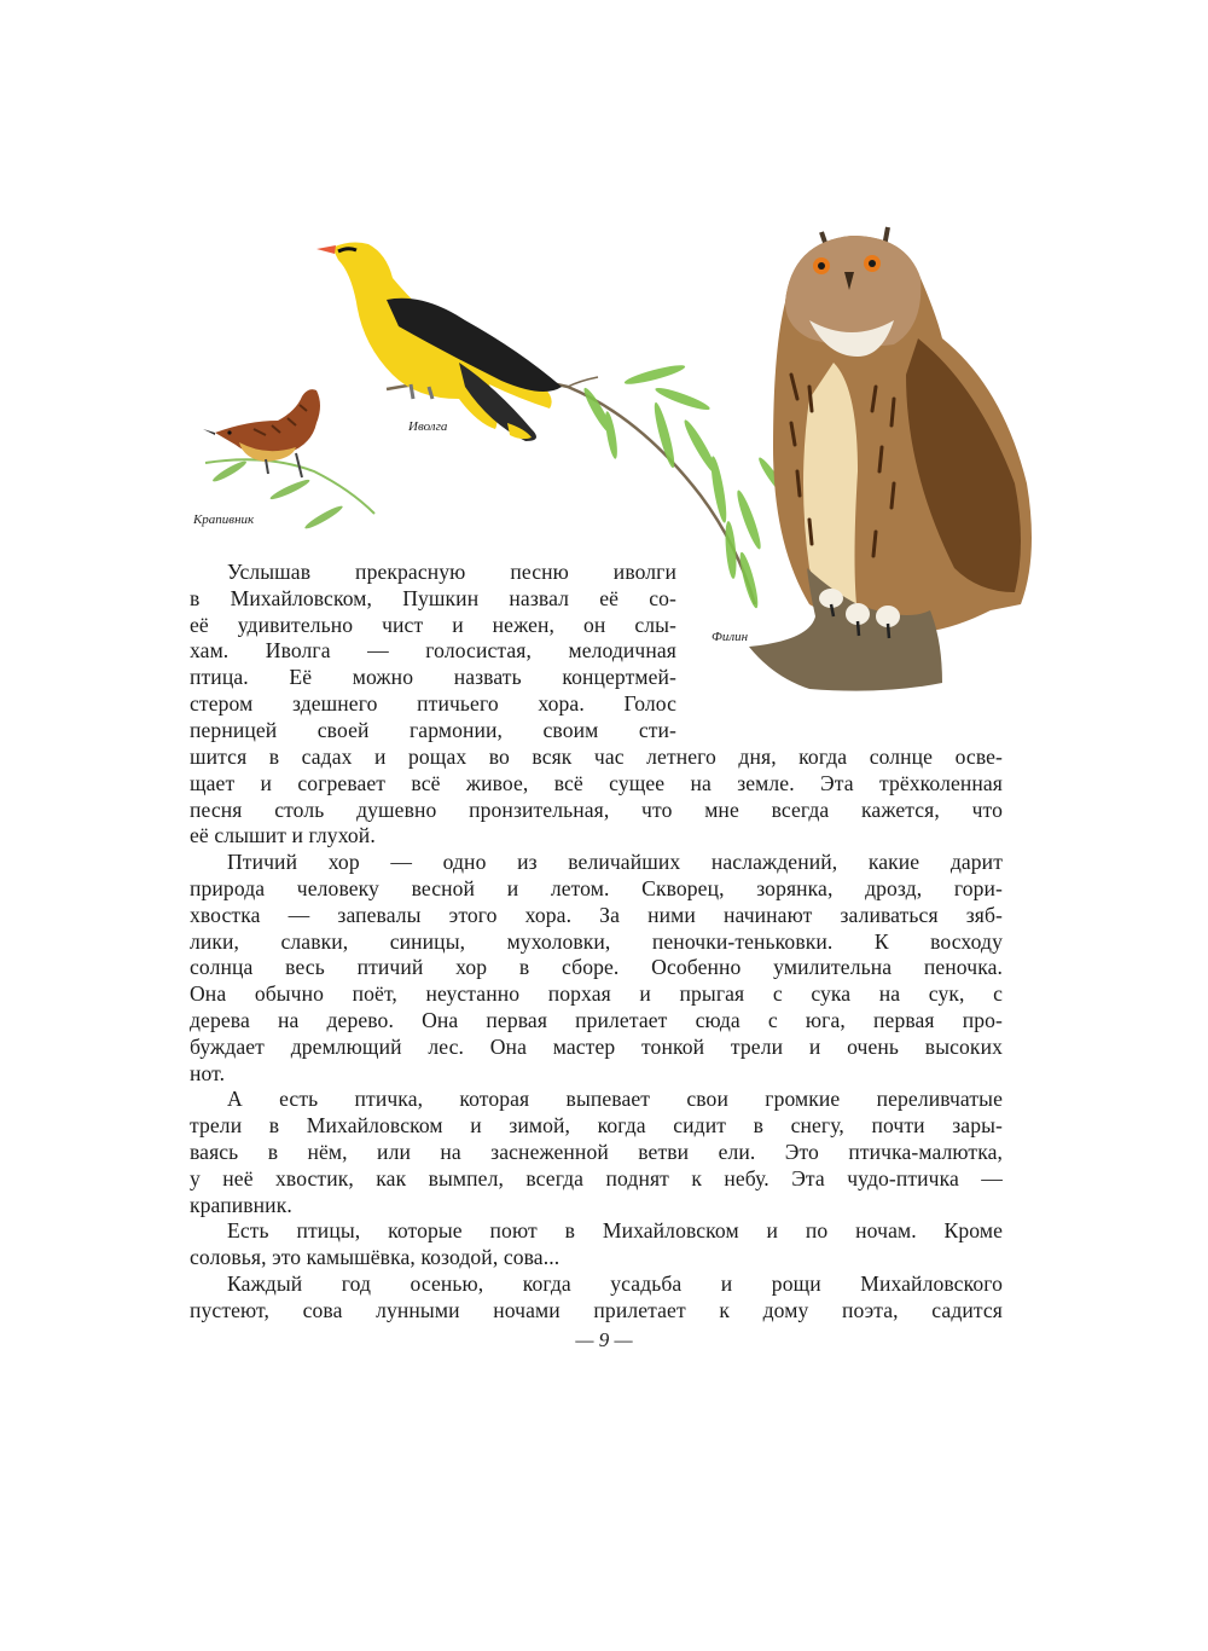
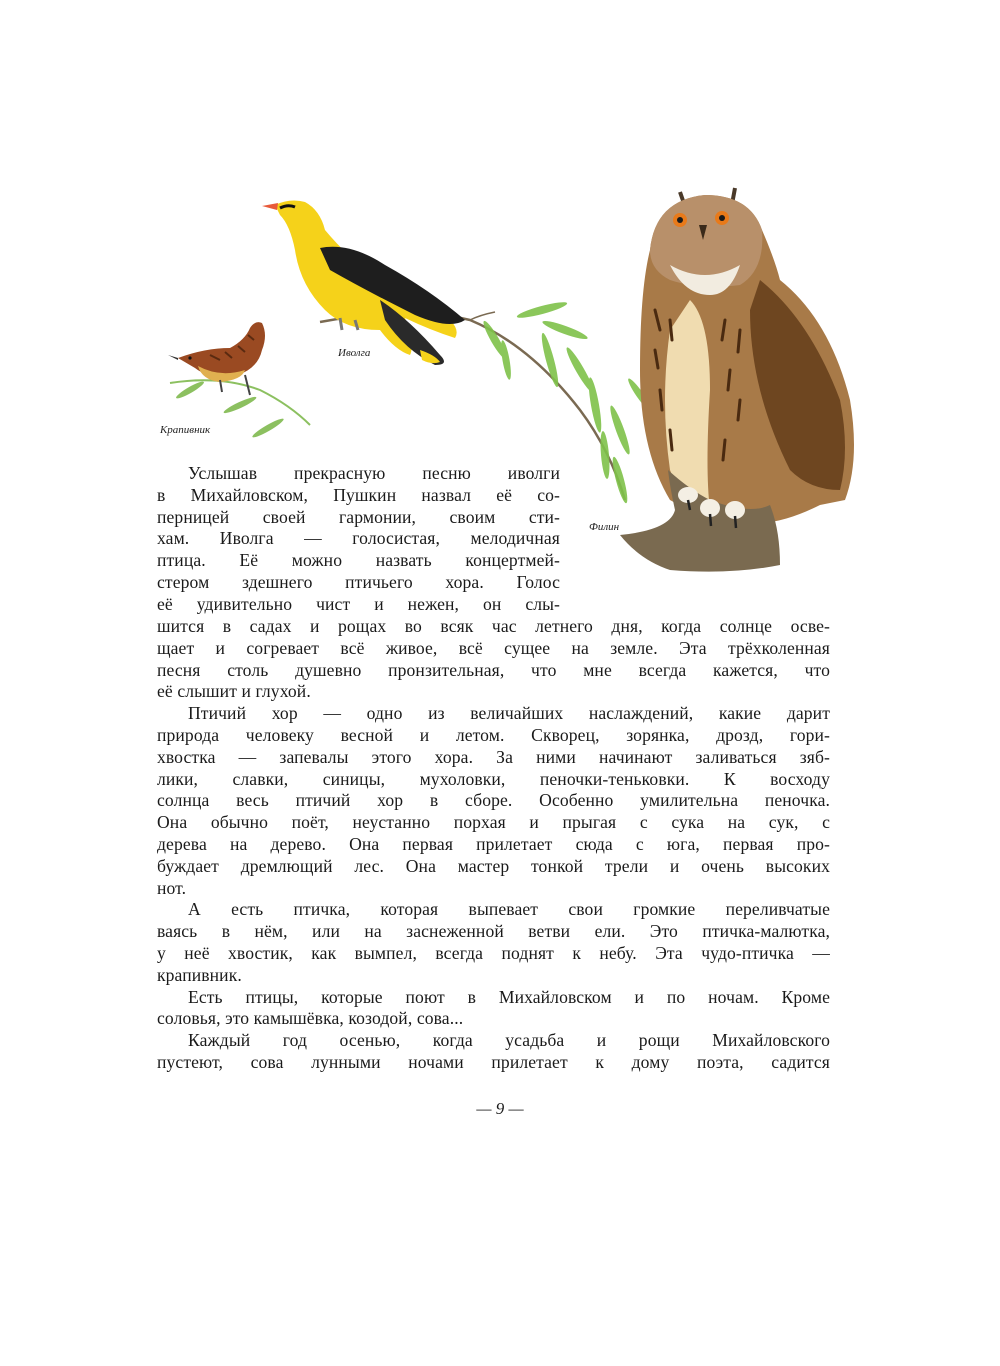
  Иволга
  Крапивник
  Филин
  Услышав прекрасную песню иволги
  в Михайловском, Пушкин назвал её со-
- её удивительно чист и нежен, он слы-
+ перницей своей гармонии, своим сти-
  хам. Иволга — голосистая, мелодичная
  птица. Её можно назвать концертмей-
  стером здешнего птичьего хора. Голос
- перницей своей гармонии, своим сти-
+ её удивительно чист и нежен, он слы-
  шится в садах и рощах во всяк час летнего дня, когда солнце осве-
  щает и согревает всё живое, всё сущее на земле. Эта трёхколенная
  песня столь душевно пронзительная, что мне всегда кажется, что
  её слышит и глухой.
  Птичий хор — одно из величайших наслаждений, какие дарит
  природа человеку весной и летом. Скворец, зорянка, дрозд, гори-
  хвостка — запевалы этого хора. За ними начинают заливаться зяб-
  лики, славки, синицы, мухоловки, пеночки-теньковки. К восходу
  солнца весь птичий хор в сборе. Особенно умилительна пеночка.
  Она обычно поёт, неустанно порхая и прыгая с сука на сук, с
  дерева на дерево. Она первая прилетает сюда с юга, первая про-
  буждает дремлющий лес. Она мастер тонкой трели и очень высоких
  нот.
  А есть птичка, которая выпевает свои громкие переливчатые
- трели в Михайловском и зимой, когда сидит в снегу, почти зары-
  ваясь в нём, или на заснеженной ветви ели. Это птичка-малютка,
  у неё хвостик, как вымпел, всегда поднят к небу. Эта чудо-птичка —
  крапивник.
  Есть птицы, которые поют в Михайловском и по ночам. Кроме
  соловья, это камышёвка, козодой, сова...
  Каждый год осенью, когда усадьба и рощи Михайловского
  пустеют, сова лунными ночами прилетает к дому поэта, садится
  — 9 —
